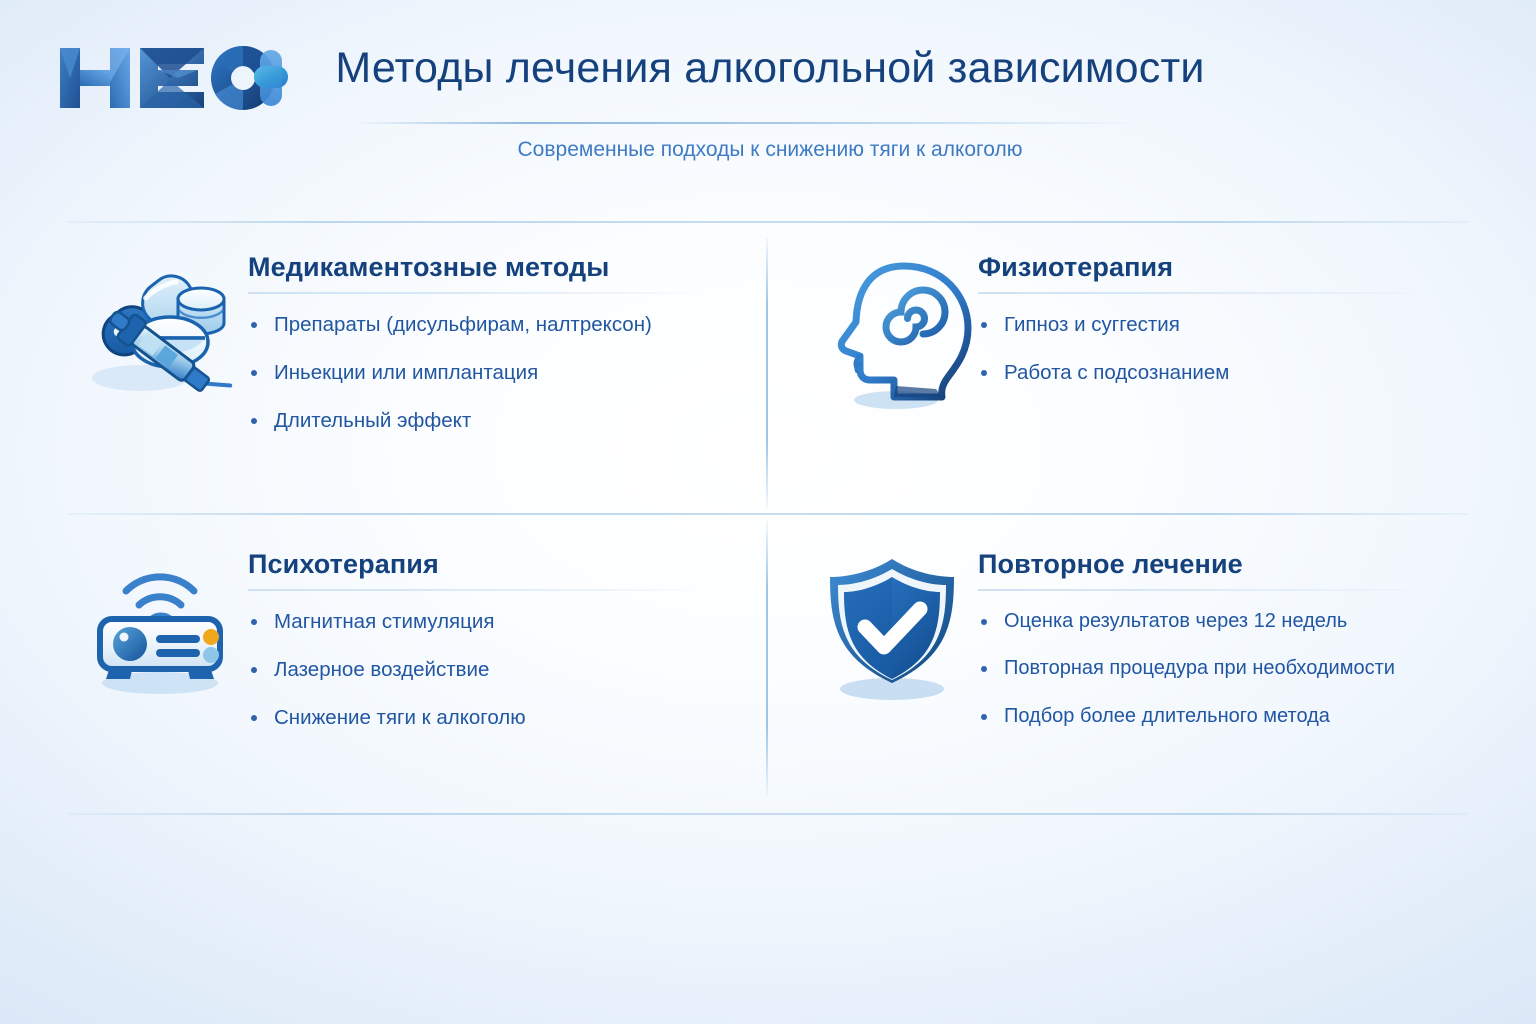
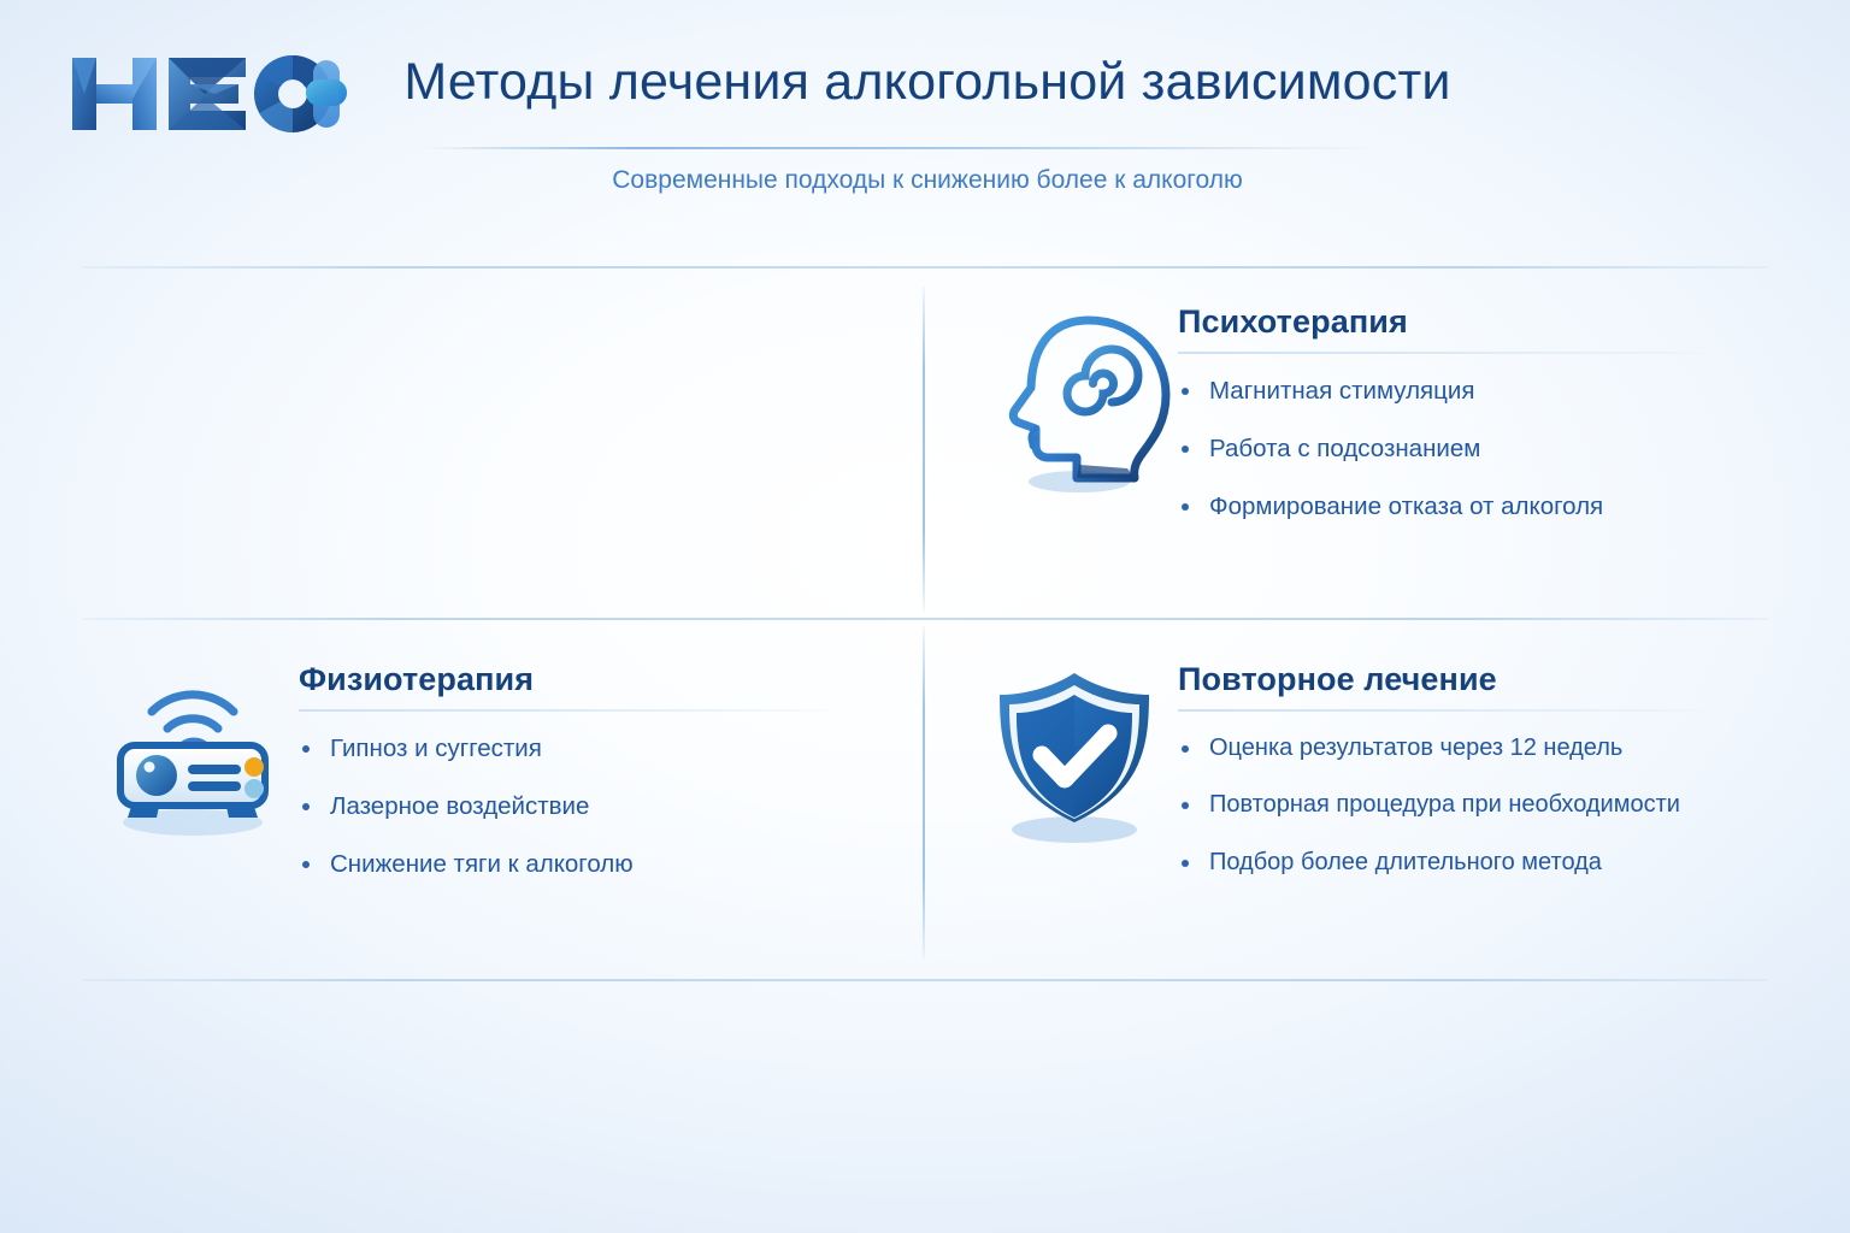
  Методы лечения алкогольной зависимости
- Современные подходы к снижению тяги к алкоголю
+ Современные подходы к снижению более к алкоголю
- Медикаментозные методы
- Препараты (дисульфирам, налтрексон)
- Иньекции или имплантация
- Длительный эффект
- Физиотерапия
+ Психотерапия
- Гипноз и суггестия
+ Магнитная стимуляция
  Работа с подсознанием
+ Формирование отказа от алкоголя
- Психотерапия
+ Физиотерапия
- Магнитная стимуляция
+ Гипноз и суггестия
  Лазерное воздействие
  Снижение тяги к алкоголю
  Повторное лечение
  Оценка результатов через 12 недель
  Повторная процедура при необходимости
  Подбор более длительного метода
